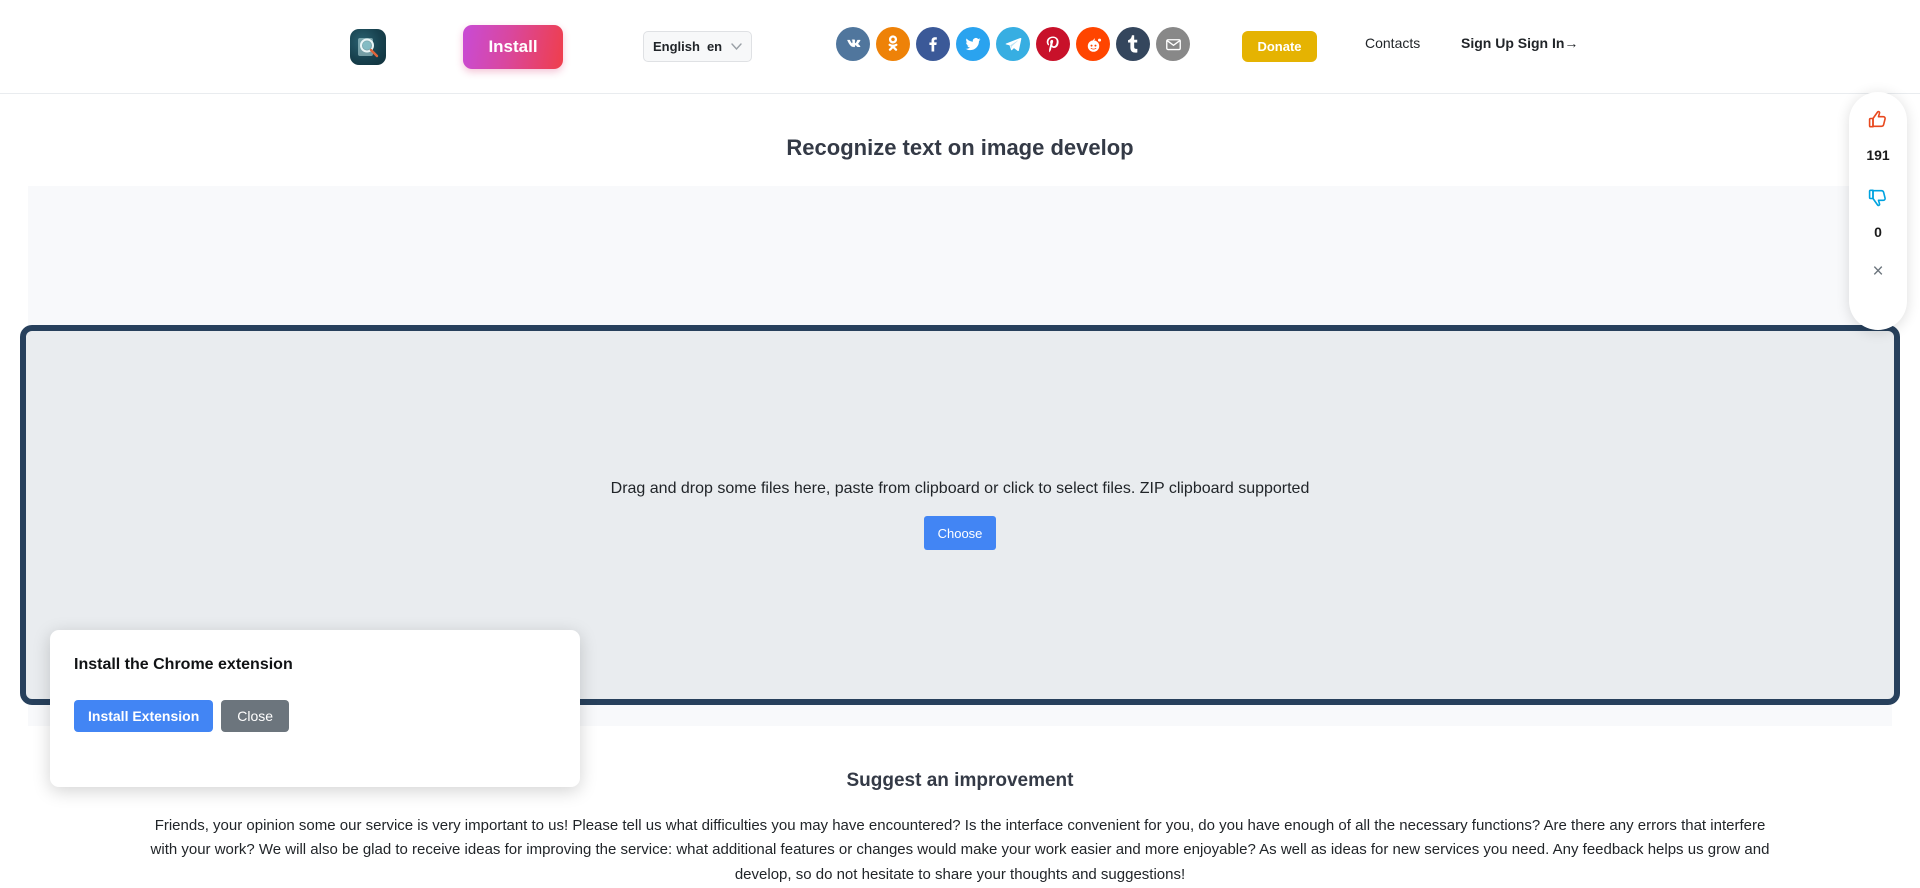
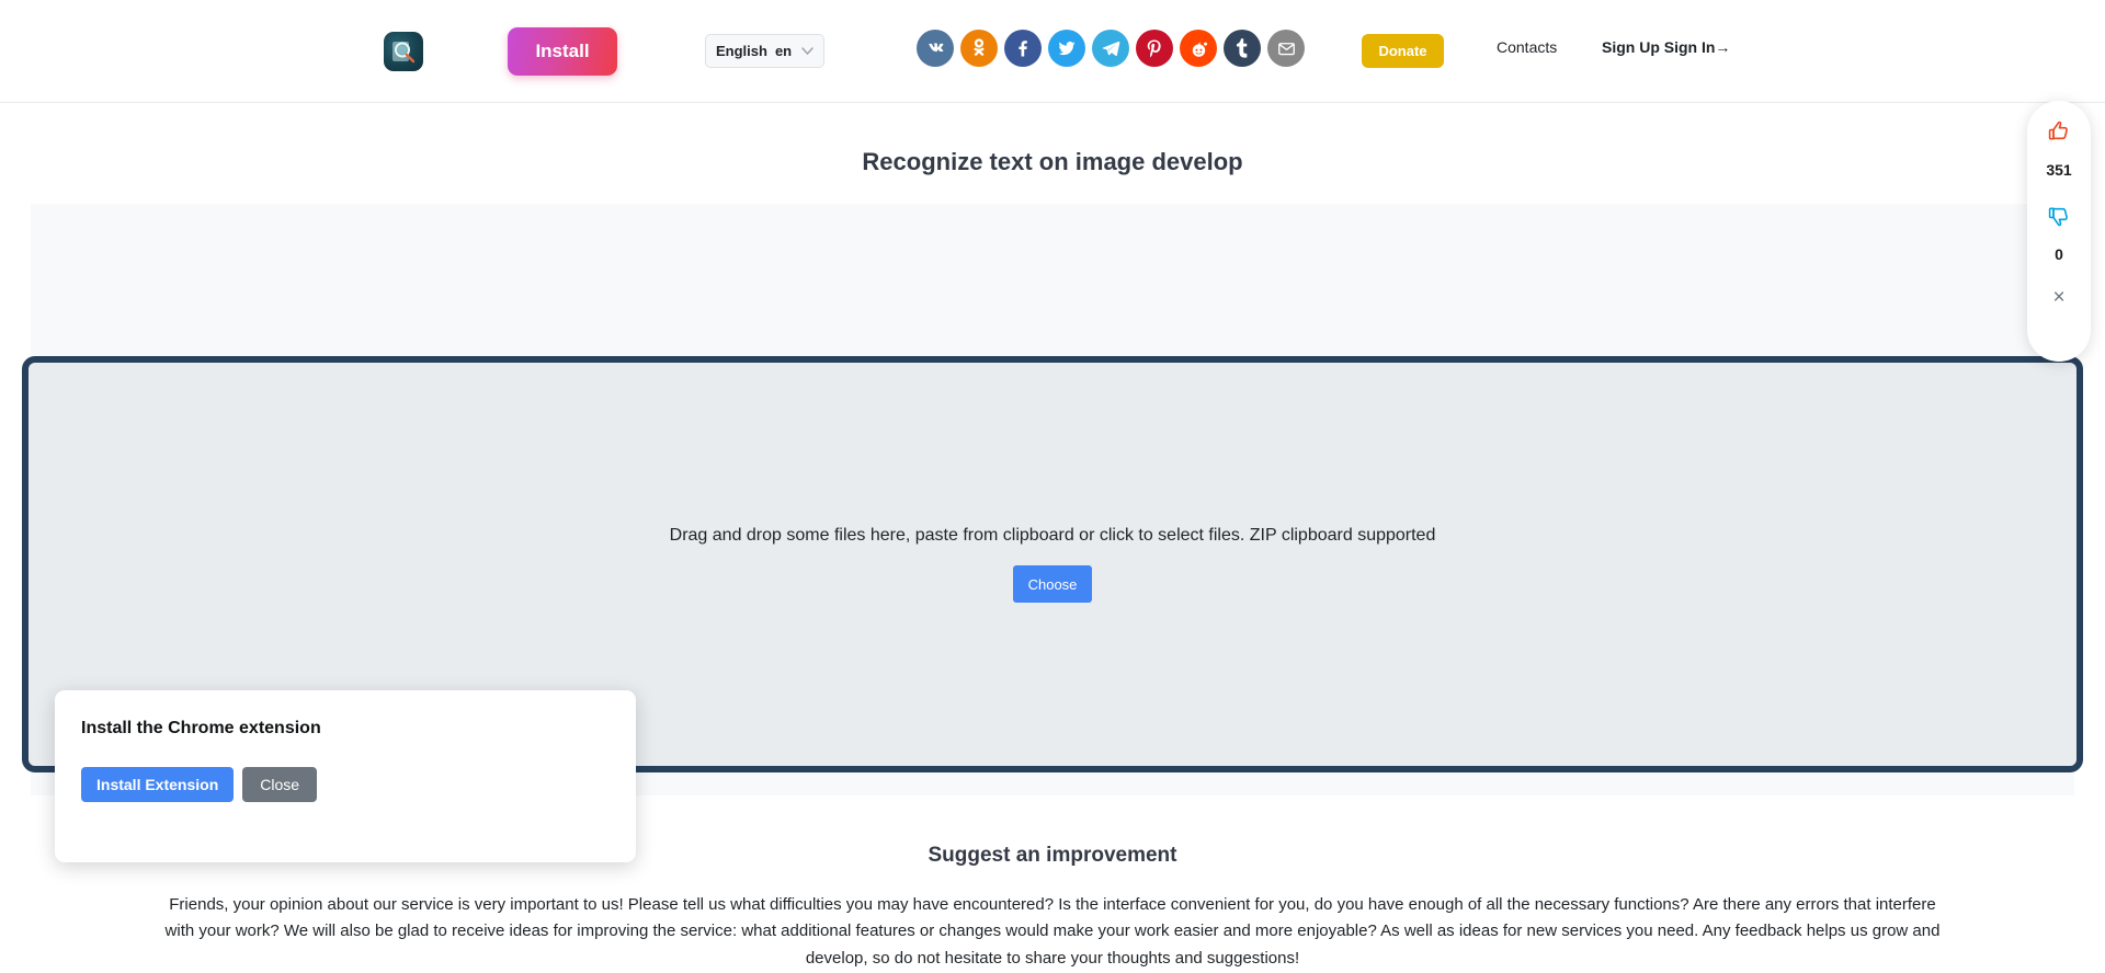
  Install
  English
  en
  Donate
  Contacts
  Sign Up Sign In→
  Recognize text on image develop
  Drag and drop some files here, paste from clipboard or click to select files. ZIP clipboard supported
  Choose
- 191
+ 351
  0
  ×
  Install the Chrome extension
  Install Extension
  Close
  Suggest an improvement
- Friends, your opinion some our service is very important to us! Please tell us what difficulties you may have encountered? Is the interface convenient for you, do you have enough of all the necessary functions? Are there any errors that interfere with your work? We will also be glad to receive ideas for improving the service: what additional features or changes would make your work easier and more enjoyable? As well as ideas for new services you need. Any feedback helps us grow and develop, so do not hesitate to share your thoughts and suggestions!
+ Friends, your opinion about our service is very important to us! Please tell us what difficulties you may have encountered? Is the interface convenient for you, do you have enough of all the necessary functions? Are there any errors that interfere with your work? We will also be glad to receive ideas for improving the service: what additional features or changes would make your work easier and more enjoyable? As well as ideas for new services you need. Any feedback helps us grow and develop, so do not hesitate to share your thoughts and suggestions!
